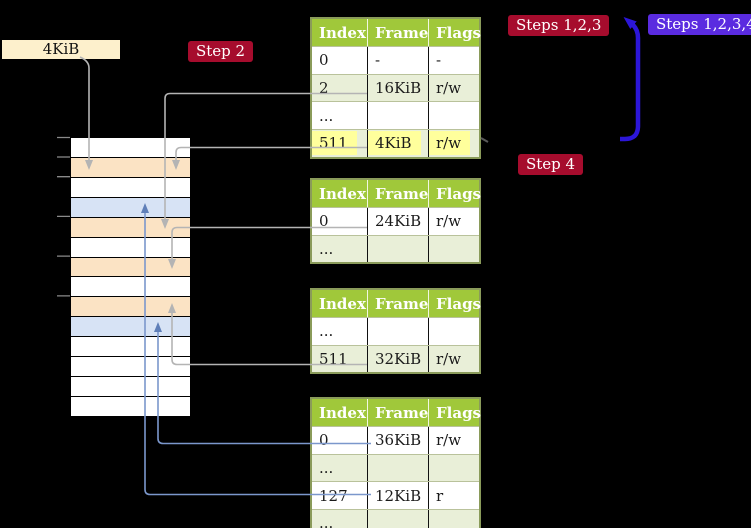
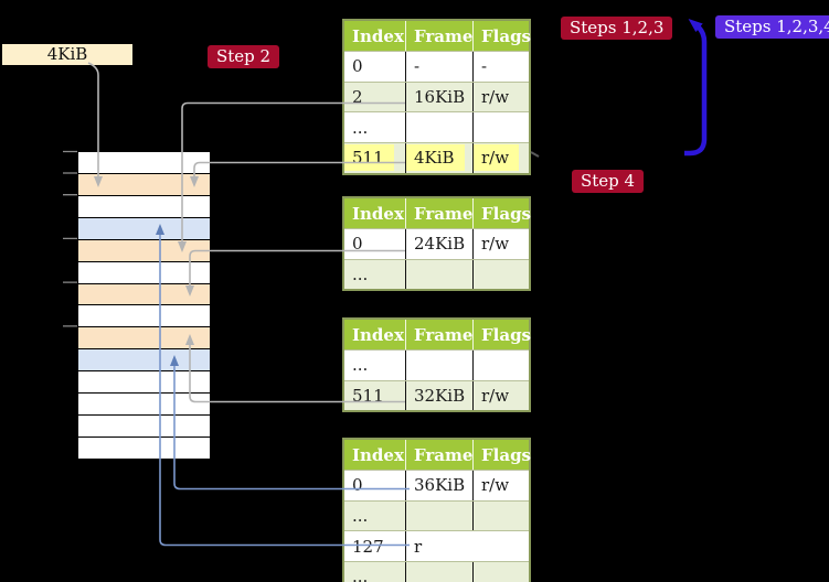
  4KiB
  Step 2
  Steps 1,2,3
  Steps 1,2,3,
  Step 4
  Index
  Frame
  Flags
  0
  -
  -
  2
  16KiB
  r/w
  ...
  511
  4KiB
  r/w
  Index
  Frame
  Flags
  0
  24KiB
  r/w
  ...
  Index
  Frame
  Flags
  ...
  511
  32KiB
  r/w
  Index
  Frame
  Flags
  0
  36KiB
  r/w
  ...
  127
- 12KiB
  r
  ...
